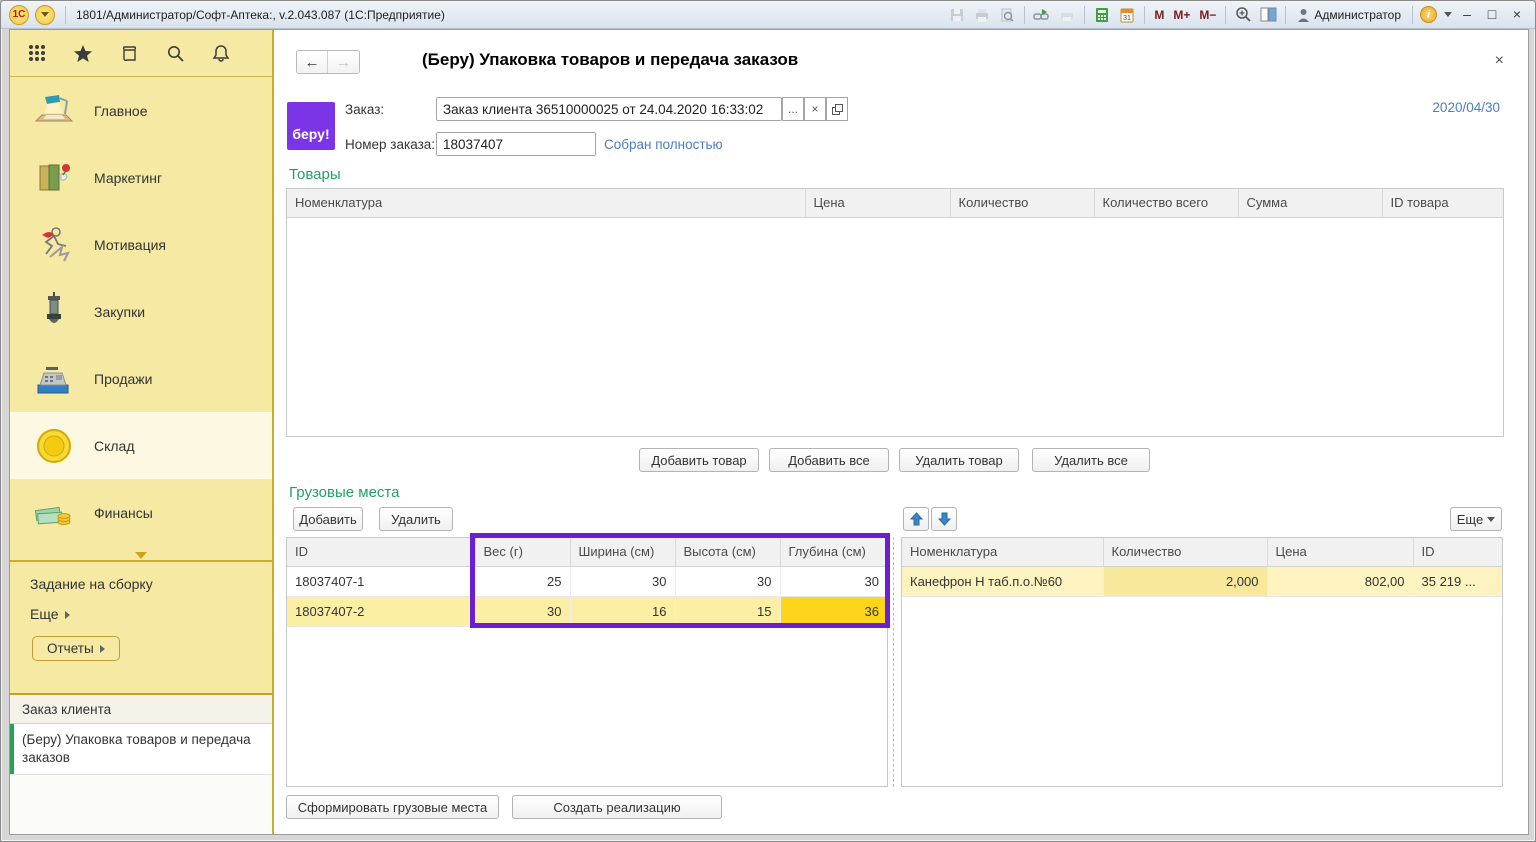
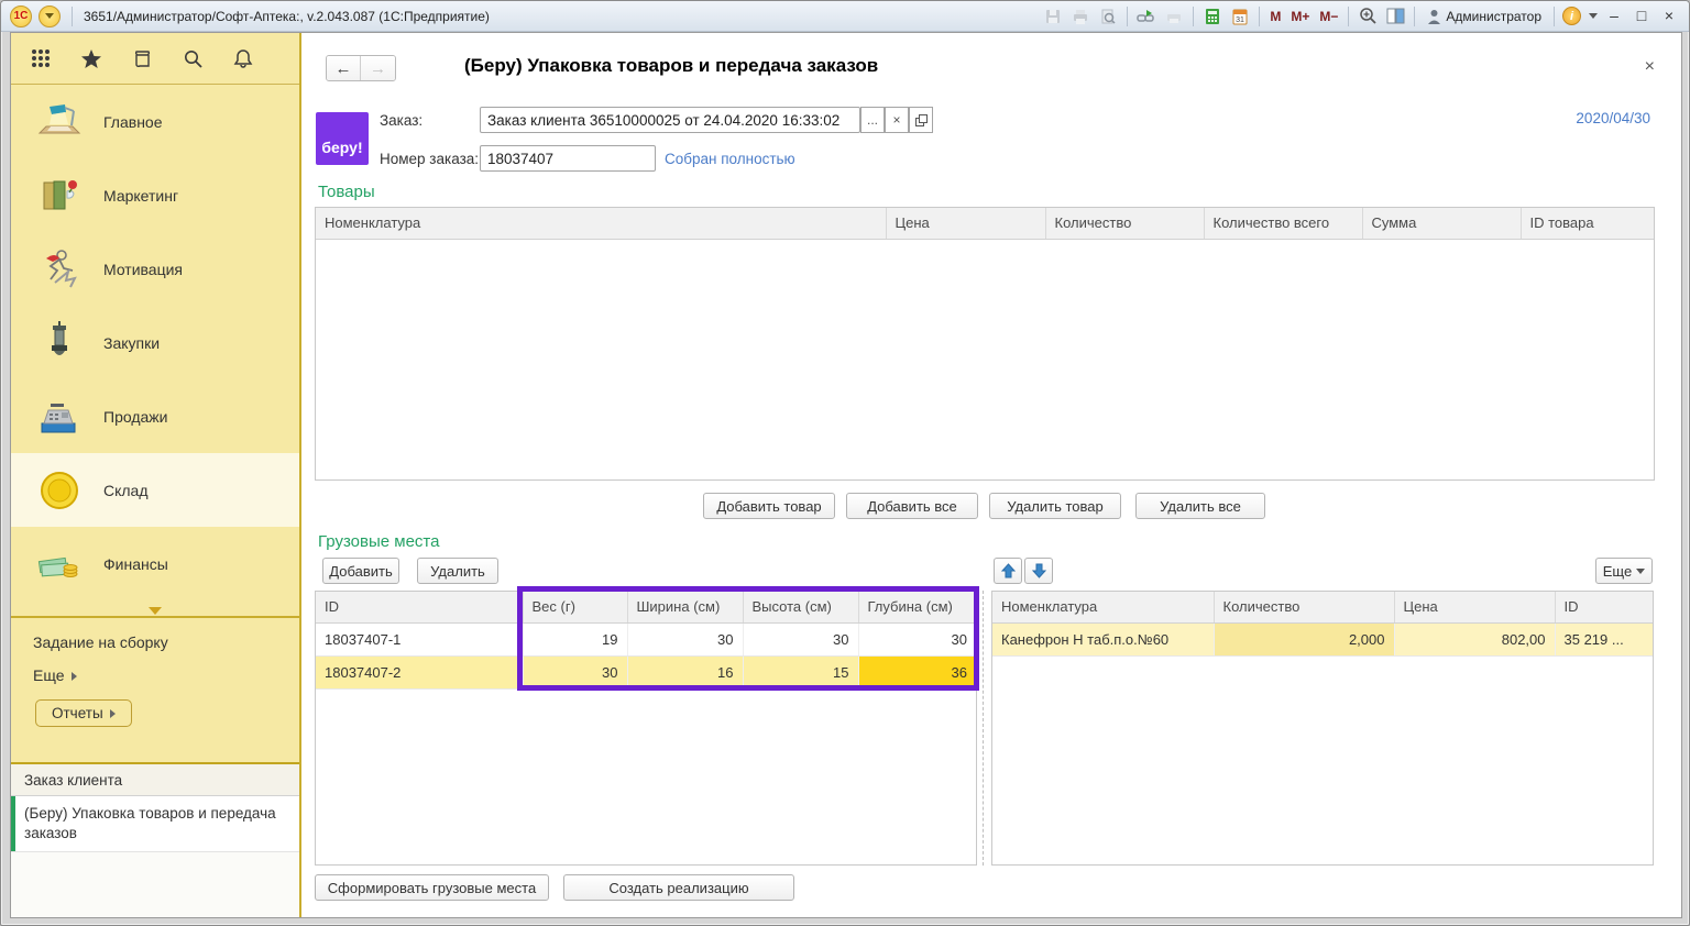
  1С
- 1801/Администратор/Софт-Аптека:, v.2.043.087 (1С:Предприятие)
+ 3651/Администратор/Софт-Аптека:, v.2.043.087 (1С:Предприятие)
  M
  M+
  M−
  Администратор
  i
  –
  □
  ×
  Главное
  Маркетинг
  Мотивация
  Закупки
  Продажи
  Склад
  Финансы
  Задание на сборку
  Еще
  Отчеты
  Заказ клиента
  (Беру) Упаковка товаров и передача заказов
  ←
  →
  (Беру) Упаковка товаров и передача заказов
  ×
  беру!
  Заказ:
  Заказ клиента 36510000025 от 24.04.2020 16:33:02
  ...
  ×
  2020/04/30
  Номер заказа:
  18037407
  Собран полностью
  Товары
  Номенклатура	Цена	Количество	Количество всего	Сумма	ID товара
  Добавить товар
  Добавить все
  Удалить товар
  Удалить все
  Грузовые места
  Добавить
  Удалить
  ID	Вес (г)	Ширина (см)	Высота (см)	Глубина (см)
- 18037407-1	25	30	30	30
+ 18037407-1	19	30	30	30
  18037407-2	30	16	15	36
  Еще
  Номенклатура	Количество	Цена	ID
  Канефрон Н таб.п.о.№60	2,000	802,00	35 219 ...
  Сформировать грузовые места
  Создать реализацию
